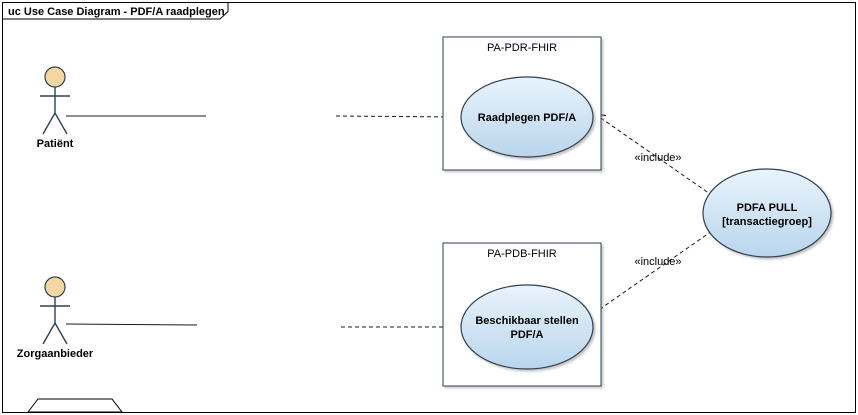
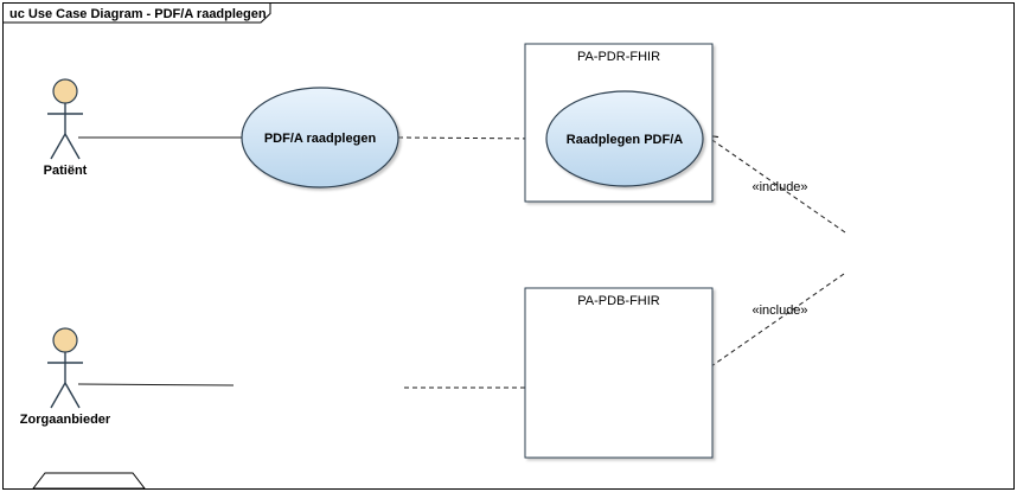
  uc Use Case Diagram - PDF/A raadplegen
  «include»
  «include»
  PA-PDR-FHIR
  PA-PDB-FHIR
+ PDF/A raadplegen
  Raadplegen PDF/A
- Beschikbaar stellen
- PDF/A
- PDFA PULL
- [transactiegroep]
  Patiënt
  Zorgaanbieder
